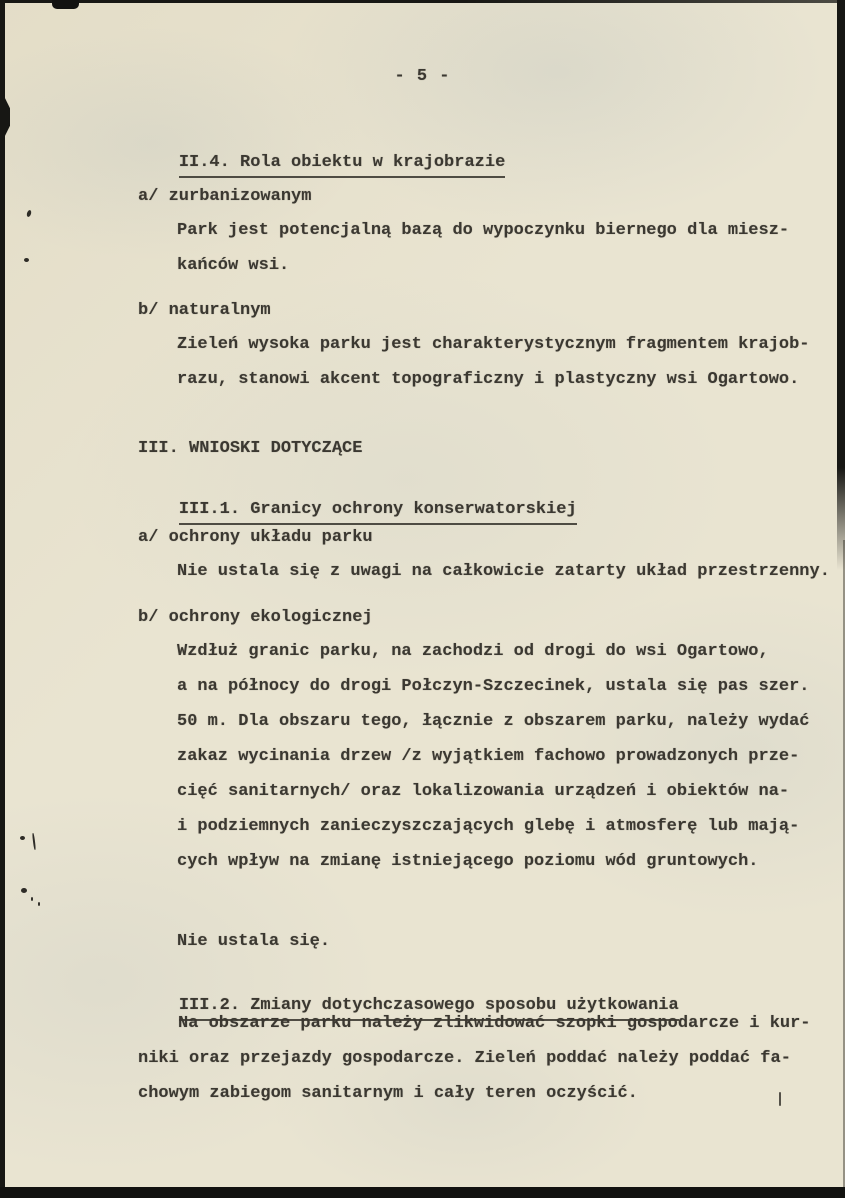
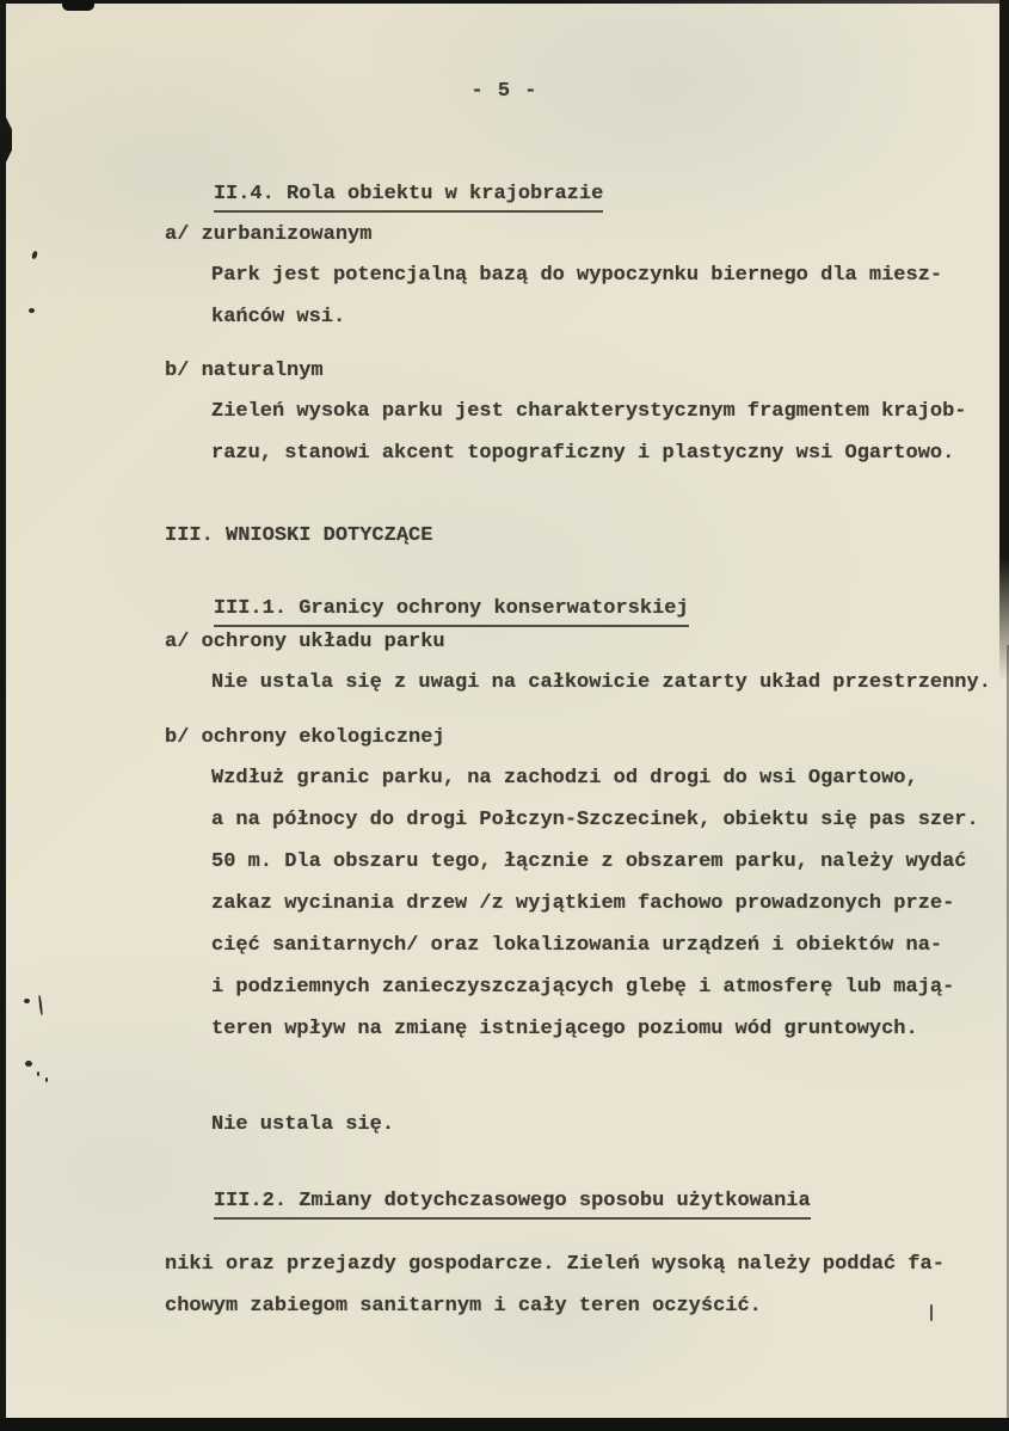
  - 5 -
  II.4. Rola obiektu w krajobrazie
  a/ zurbanizowanym
  Park jest potencjalną bazą do wypoczynku biernego dla miesz-
  kańców wsi.
  b/ naturalnym
  Zieleń wysoka parku jest charakterystycznym fragmentem krajob-
  razu, stanowi akcent topograficzny i plastyczny wsi Ogartowo.
  III. WNIOSKI DOTYCZĄCE
  III.1. Granicy ochrony konserwatorskiej
  a/ ochrony układu parku
  Nie ustala się z uwagi na całkowicie zatarty układ przestrzenny.
  b/ ochrony ekologicznej
  Wzdłuż granic parku, na zachodzi od drogi do wsi Ogartowo,
- a na północy do drogi Połczyn-Szczecinek, ustala się pas szer.
+ a na północy do drogi Połczyn-Szczecinek, obiektu się pas szer.
  50 m. Dla obszaru tego, łącznie z obszarem parku, należy wydać
  zakaz wycinania drzew /z wyjątkiem fachowo prowadzonych prze-
  cięć sanitarnych/ oraz lokalizowania urządzeń i obiektów na-
  i podziemnych zanieczyszczających glebę i atmosferę lub mają-
- cych wpływ na zmianę istniejącego poziomu wód gruntowych.
+ teren wpływ na zmianę istniejącego poziomu wód gruntowych.
  Nie ustala się.
  III.2. Zmiany dotychczasowego sposobu użytkowania
- Na obszarze parku należy zlikwidować szopki gospodarcze i kur-
- niki oraz przejazdy gospodarcze. Zieleń poddać należy poddać fa-
+ niki oraz przejazdy gospodarcze. Zieleń wysoką należy poddać fa-
  chowym zabiegom sanitarnym i cały teren oczyścić.
